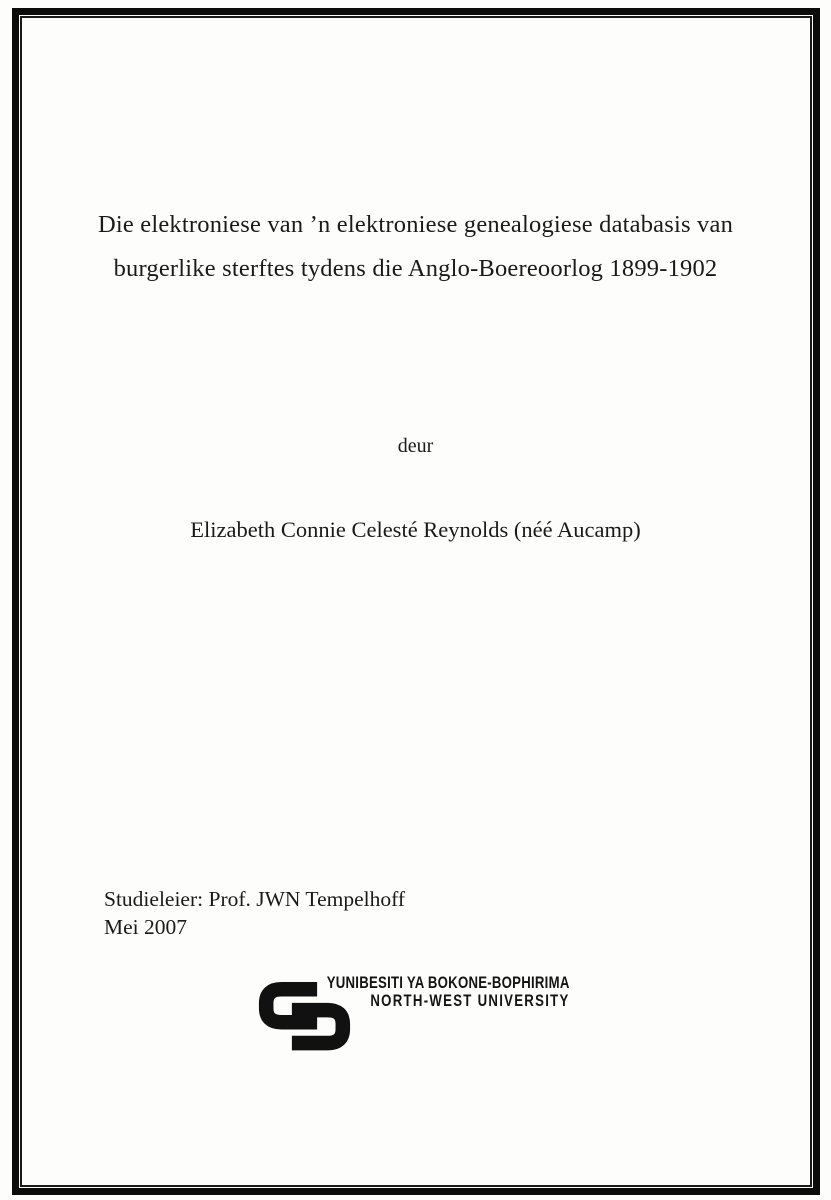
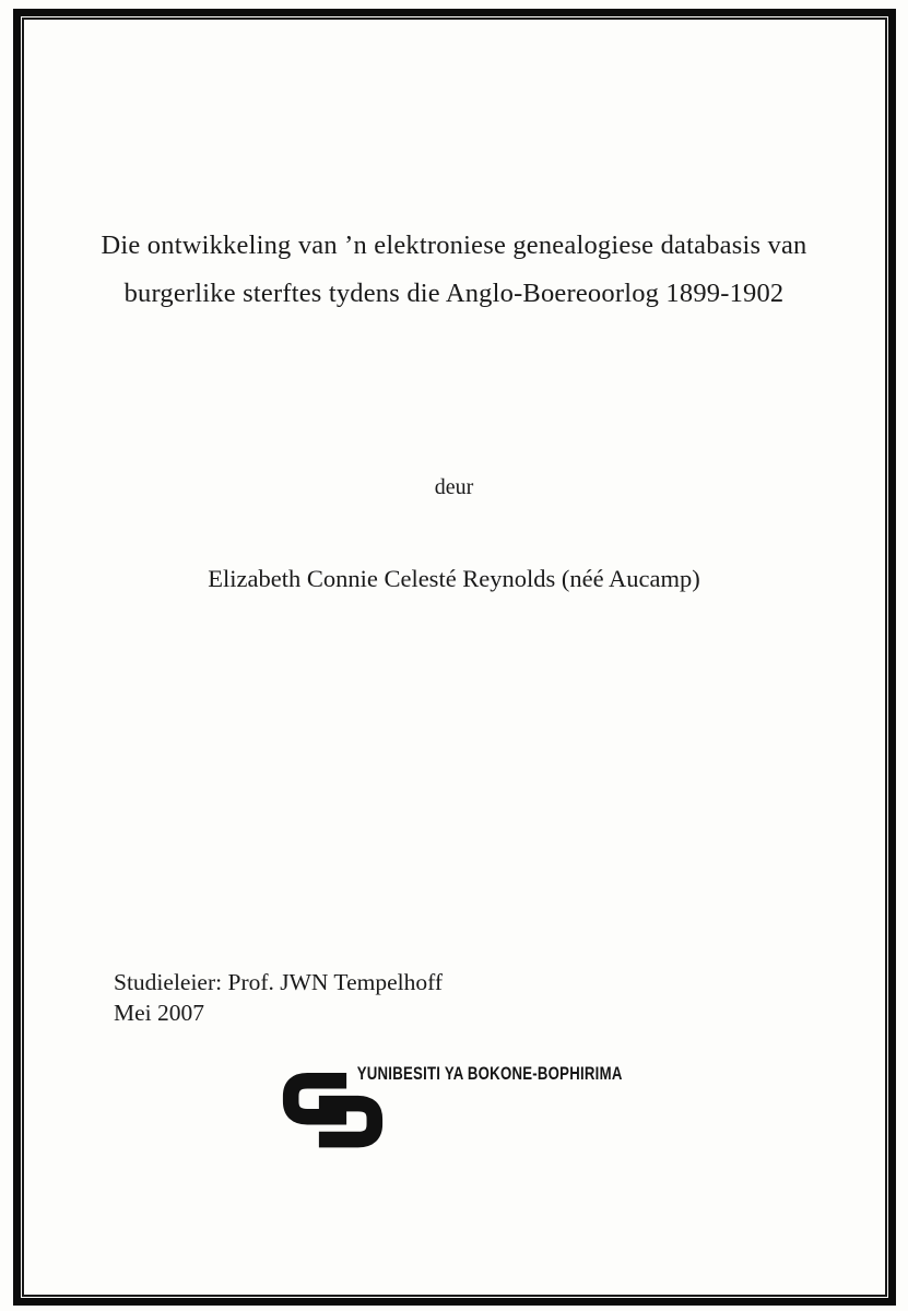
- Die elektroniese van ’n elektroniese genealogiese databasis van
+ Die ontwikkeling van ’n elektroniese genealogiese databasis van
  burgerlike sterftes tydens die Anglo-Boereoorlog 1899-1902
  deur
  Elizabeth Connie Celesté Reynolds (néé Aucamp)
  Studieleier: Prof. JWN Tempelhoff
  Mei 2007
  YUNIBESITI YA BOKONE-BOPHIRIMA
- NORTH-WEST UNIVERSITY
